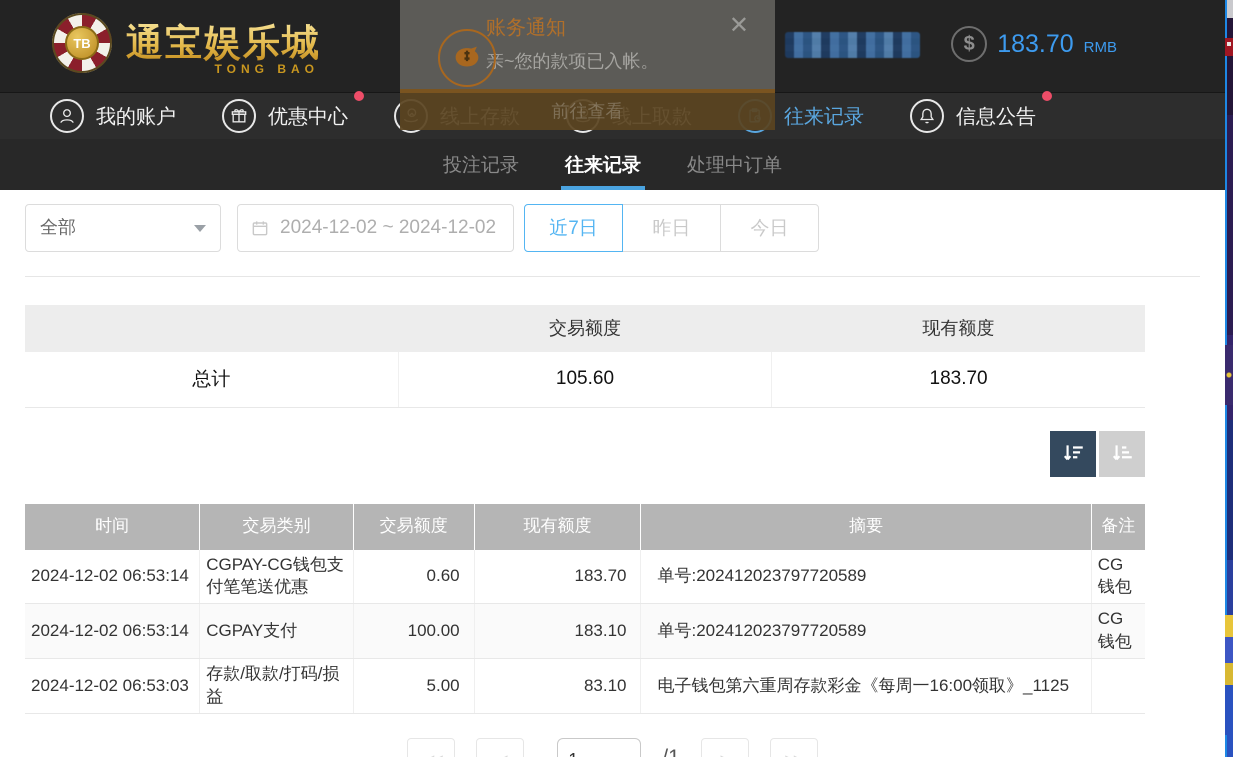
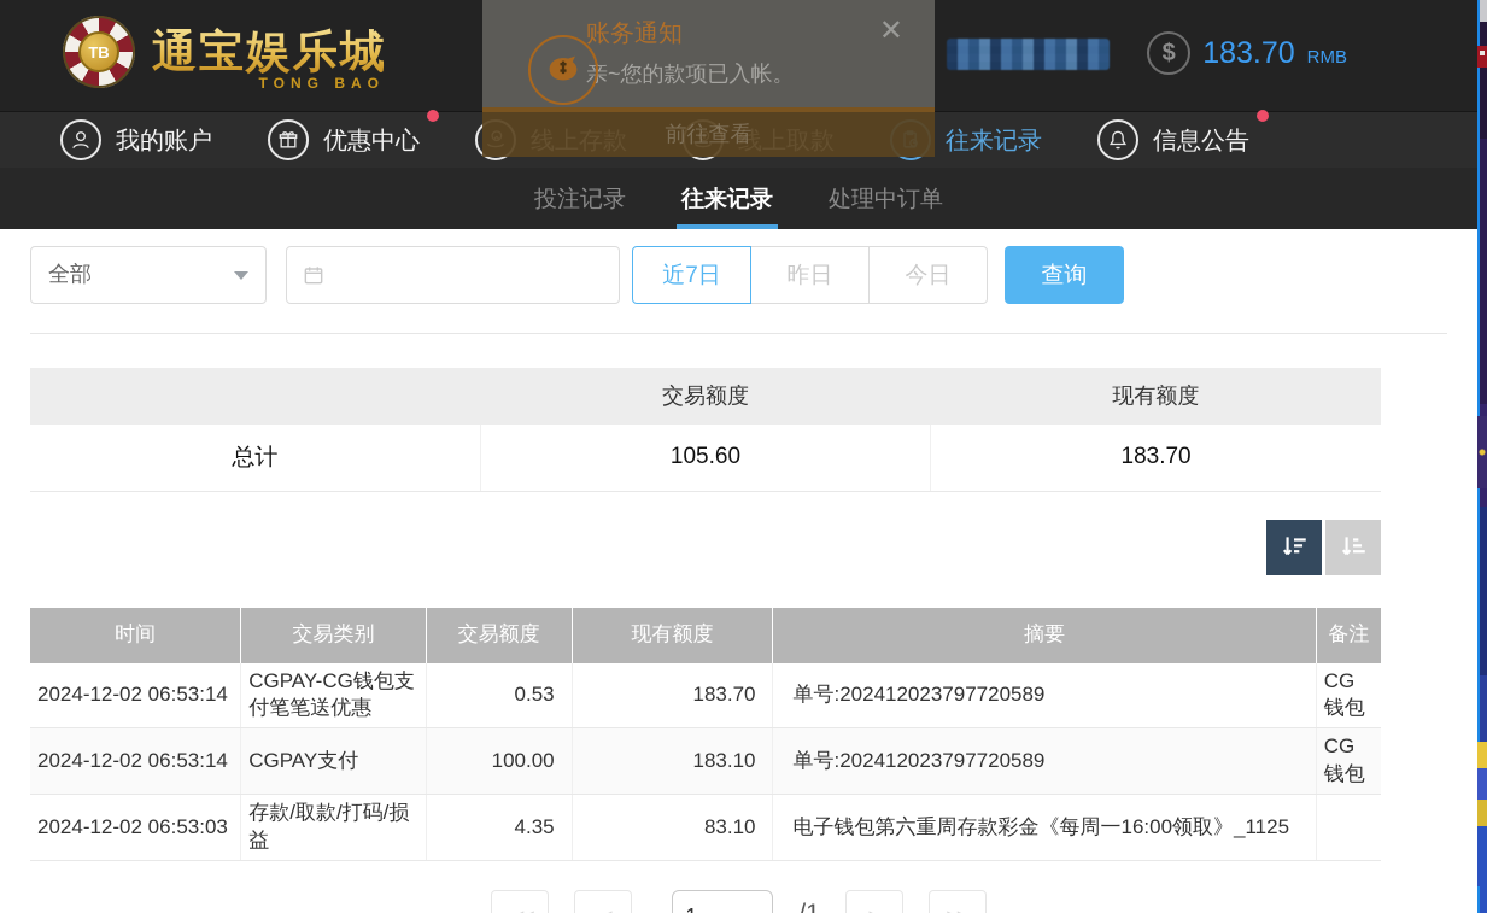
  TB
  通宝娱乐城
  TONG BAO
  $
  183.70
  RMB
  我的账户
  优惠中心
  往来记录
  信息公告
  账务通知
  亲~您的款项已入帐。
  ✕
  前往查看
  投注记录
  往来记录
  处理中订单
  全部
- 2024-12-02 ~ 2024-12-02
  近7日
  昨日
  今日
+ 查询
  	交易额度	现有额度
  总计	105.60	183.70
  时间	交易类别	交易额度	现有额度	摘要	备注
- 2024-12-02 06:53:14	CGPAY-CG钱包支付笔笔送优惠	0.60	183.70	单号:202412023797720589	CG钱包
+ 2024-12-02 06:53:14	CGPAY-CG钱包支付笔笔送优惠	0.53	183.70	单号:202412023797720589	CG钱包
  2024-12-02 06:53:14	CGPAY支付	100.00	183.10	单号:202412023797720589	CG钱包
- 2024-12-02 06:53:03	存款/取款/打码/损益	5.00	83.10	电子钱包第六重周存款彩金《每周一16:00领取》_1125
+ 2024-12-02 06:53:03	存款/取款/打码/损益	4.35	83.10	电子钱包第六重周存款彩金《每周一16:00领取》_1125
